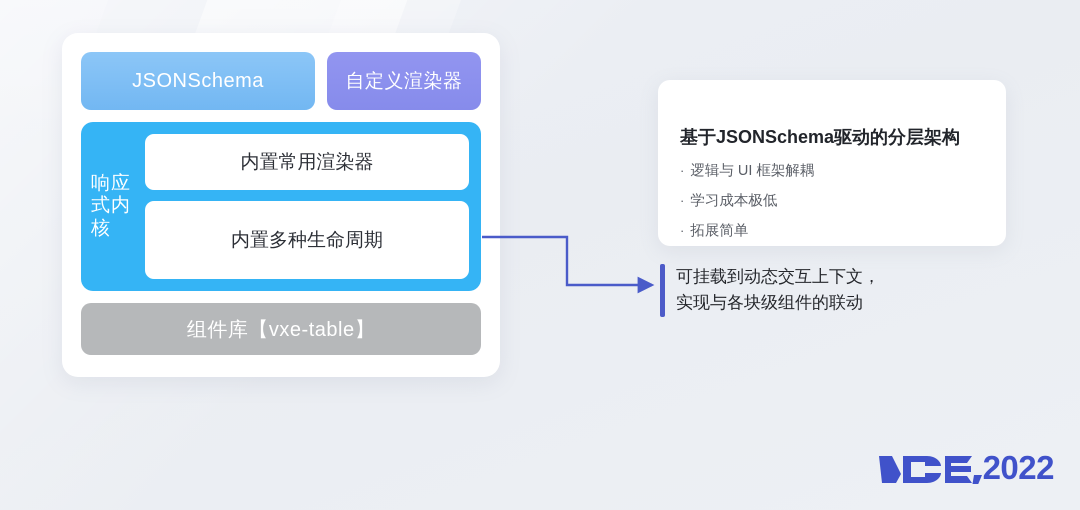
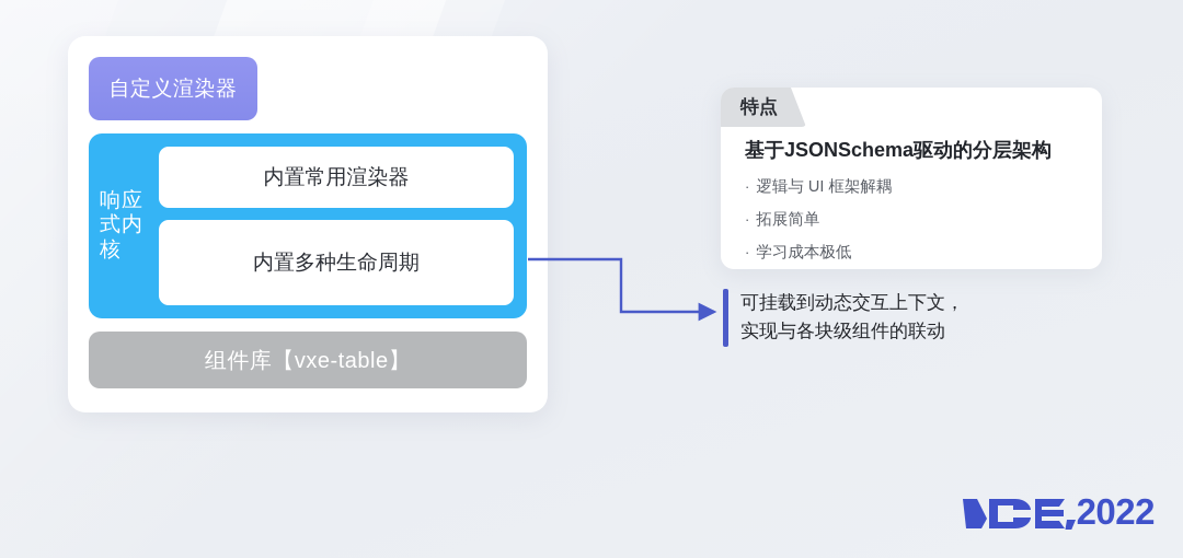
- JSONSchema
  自定义渲染器
  响应式内核
  内置常用渲染器
  内置多种生命周期
  组件库【vxe-table】
+ 特点
  基于JSONSchema驱动的分层架构
  ·
  逻辑与 UI 框架解耦
  ·
- 学习成本极低
+ 拓展简单
  ·
- 拓展简单
+ 学习成本极低
  可挂载到动态交互上下文，
  实现与各块级组件的联动
  2022
